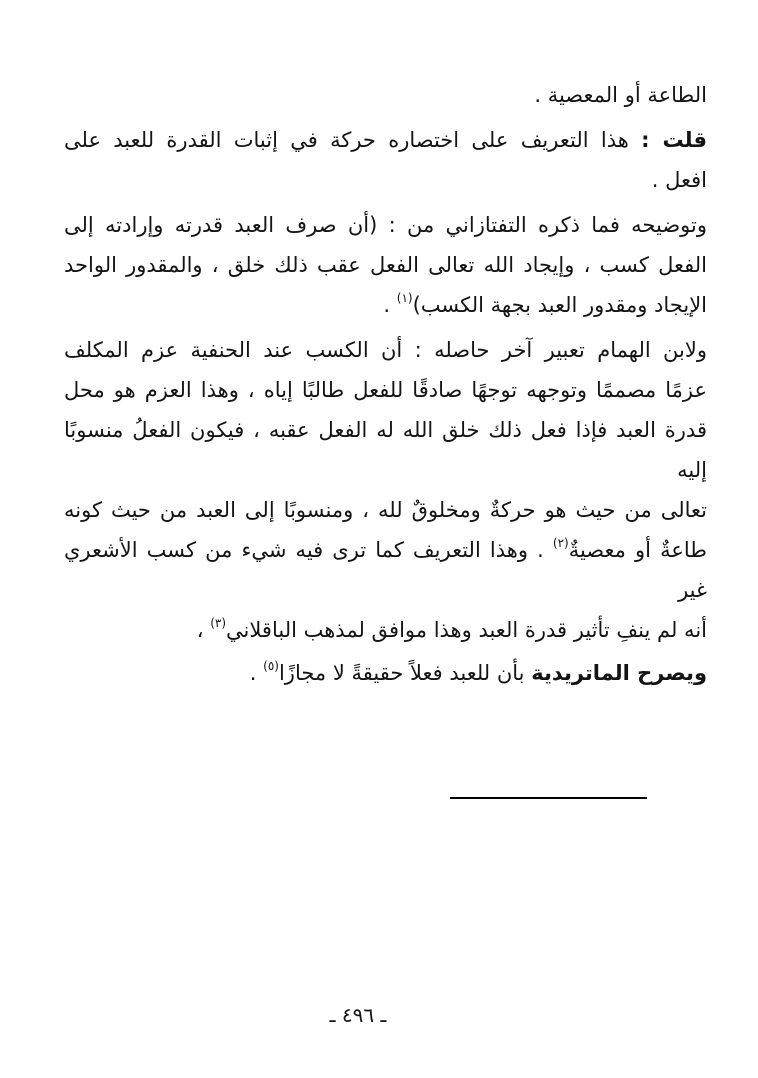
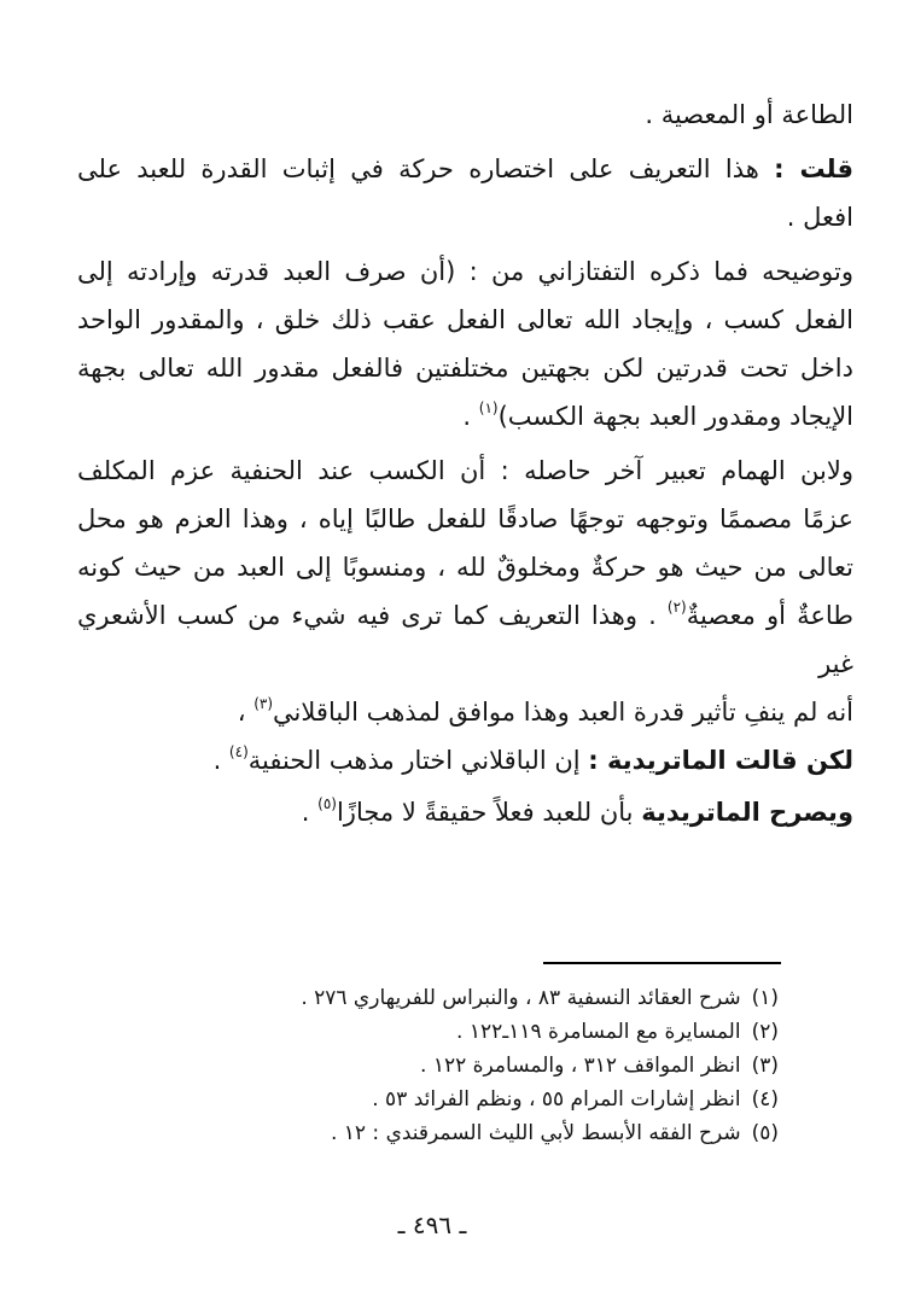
  الطاعة أو المعصية .
  قلت : هذا التعريف على اختصاره حركة في إثبات القدرة للعبد على
  افعل .
  وتوضيحه فما ذكره التفتازاني من : (أن صرف العبد قدرته وإرادته إلى
  الفعل كسب ، وإيجاد الله تعالى الفعل عقب ذلك خلق ، والمقدور الواحد
+ داخل تحت قدرتين لكن بجهتين مختلفتين فالفعل مقدور الله تعالى بجهة
  الإيجاد ومقدور العبد بجهة الكسب)(١) .
  ولابن الهمام تعبير آخر حاصله : أن الكسب عند الحنفية عزم المكلف
  عزمًا مصممًا وتوجهه توجهًا صادقًا للفعل طالبًا إياه ، وهذا العزم هو محل
- قدرة العبد فإذا فعل ذلك خلق الله له الفعل عقبه ، فيكون الفعلُ منسوبًا إليه
  تعالى من حيث هو حركةٌ ومخلوقٌ لله ، ومنسوبًا إلى العبد من حيث كونه
  طاعةٌ أو معصيةٌ(٢) . وهذا التعريف كما ترى فيه شيء من كسب الأشعري غير
  أنه لم ينفِ تأثير قدرة العبد وهذا موافق لمذهب الباقلاني(٣) ،
+ لكن قالت الماتريدية : إن الباقلاني اختار مذهب الحنفية(٤) .
  ويصرح الماتريدية بأن للعبد فعلاً حقيقةً لا مجازًا(٥) .
+ (١)شرح العقائد النسفية ٨٣ ، والنبراس للفريهاري ٢٧٦ .
+ (٢)المسايرة مع المسامرة ١١٩ـ١٢٢ .
+ (٣)انظر المواقف ٣١٢ ، والمسامرة ١٢٢ .
+ (٤)انظر إشارات المرام ٥٥ ، ونظم الفرائد ٥٣ .
+ (٥)شرح الفقه الأبسط لأبي الليث السمرقندي : ١٢ .
  ـ ٤٩٦ ـ
